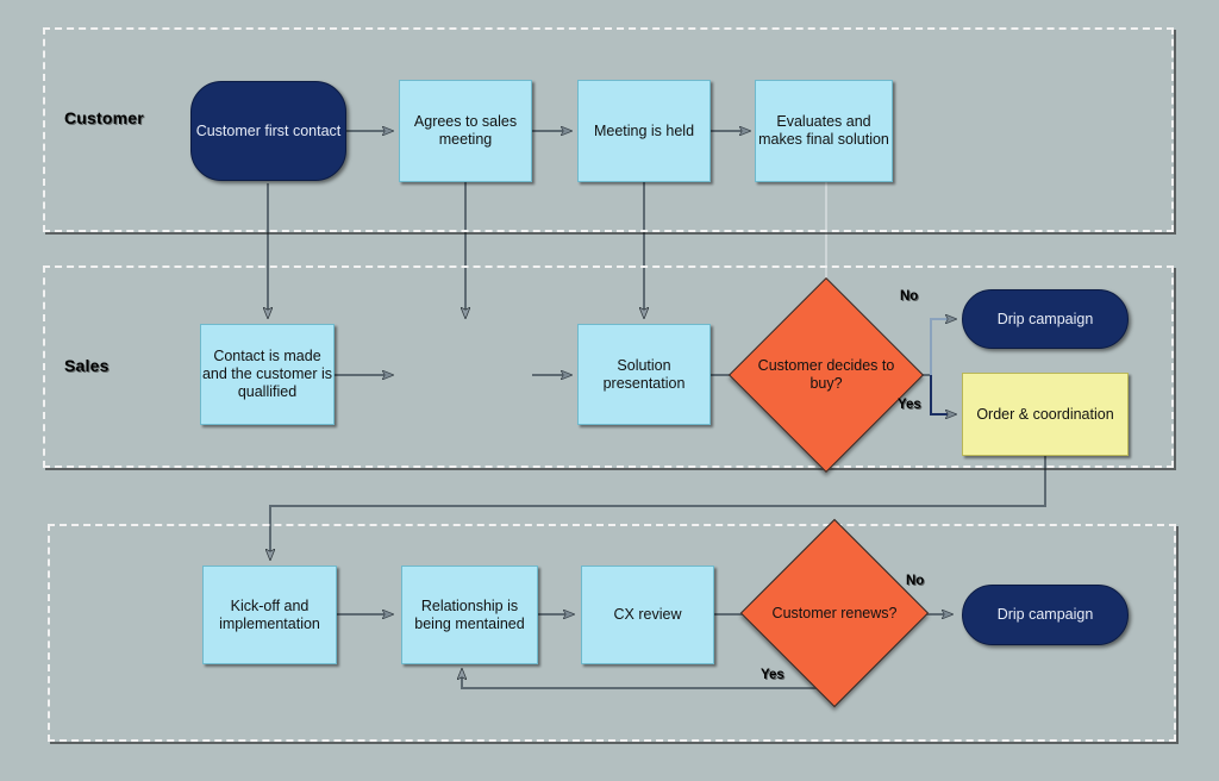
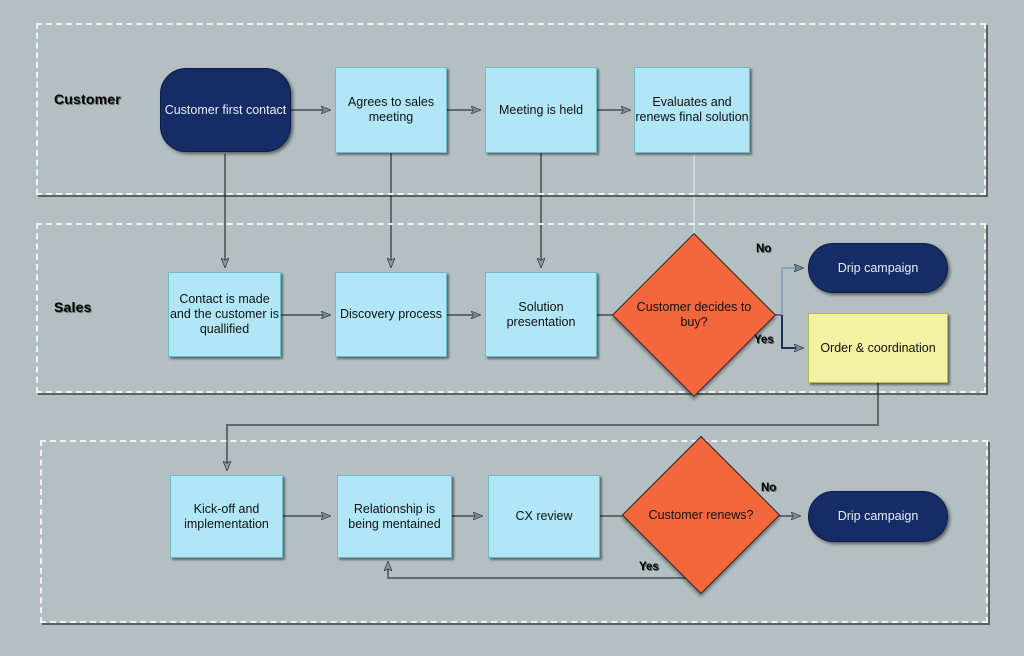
  Customer
  Sales
  Customer first contact
  Agrees to sales meeting
  Meeting is held
- Evaluates and makes final solution
+ Evaluates and renews final solution
  Contact is made and the customer is quallified
+ Discovery process
  Solution presentation
  Customer decides to buy?
  Drip campaign
  Order & coordination
  No
  Yes
  Kick-off and implementation
  Relationship is being mentained
  CX review
  Customer renews?
  Drip campaign
  No
  Yes
